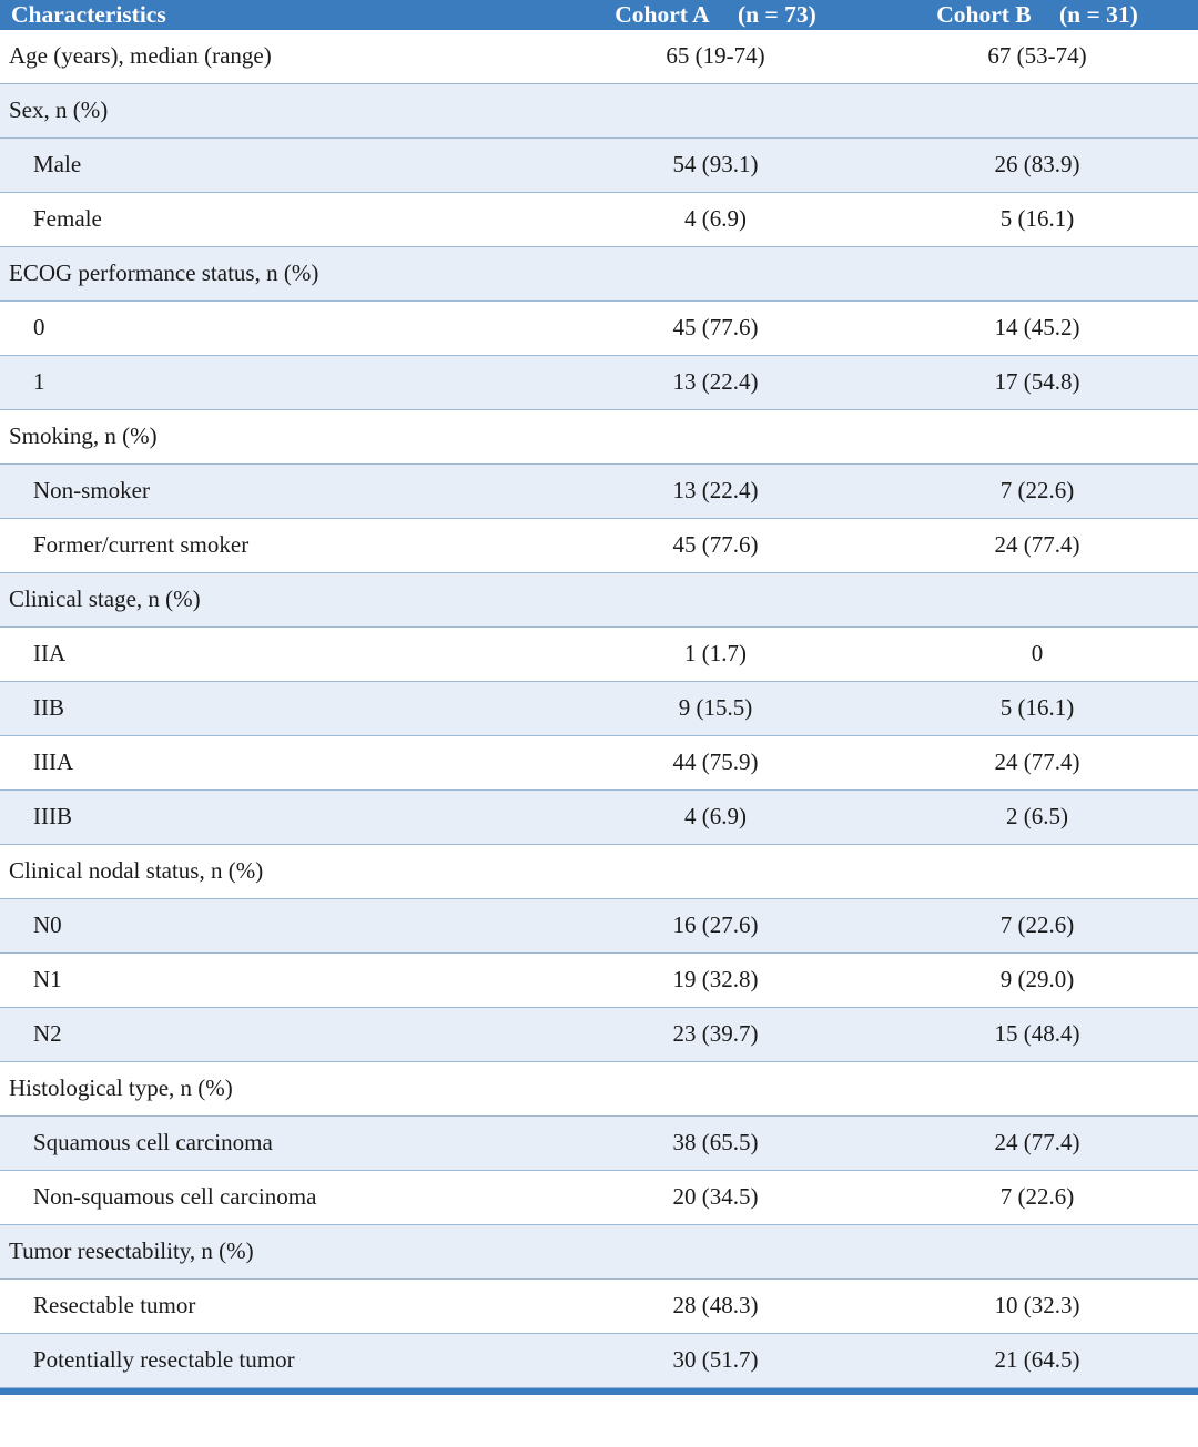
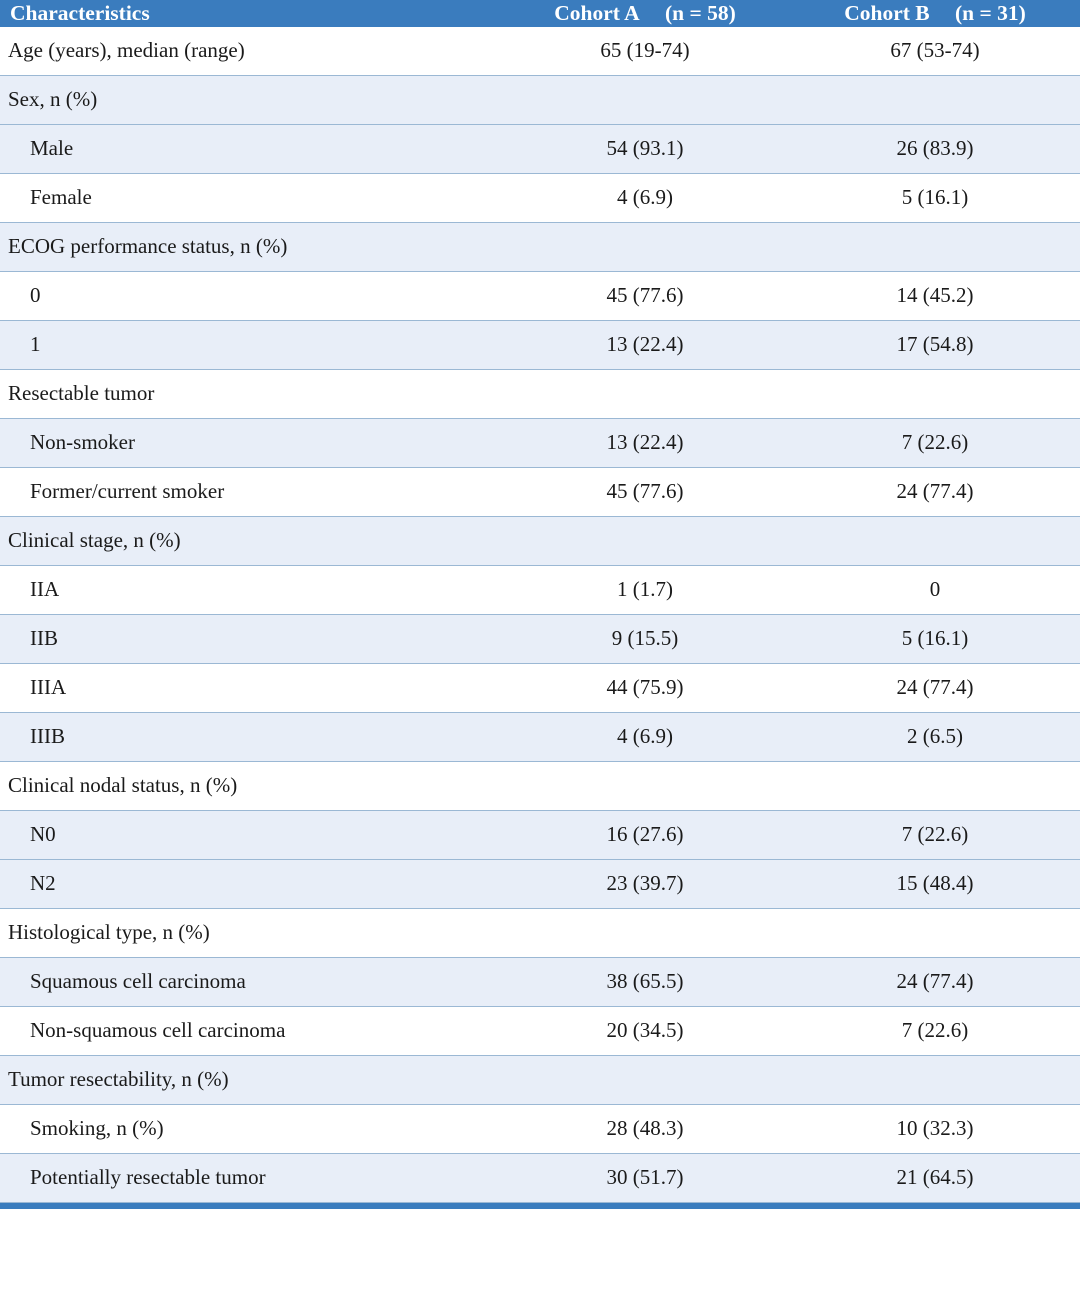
- Characteristics	Cohort A (n = 73)	Cohort B (n = 31)
+ Characteristics	Cohort A (n = 58)	Cohort B (n = 31)
  Age (years), median (range)	65 (19-74)	67 (53-74)
  Sex, n (%)
  Male	54 (93.1)	26 (83.9)
  Female	4 (6.9)	5 (16.1)
  ECOG performance status, n (%)
  0	45 (77.6)	14 (45.2)
  1	13 (22.4)	17 (54.8)
- Smoking, n (%)
+ Resectable tumor
  Non-smoker	13 (22.4)	7 (22.6)
  Former/current smoker	45 (77.6)	24 (77.4)
  Clinical stage, n (%)
  IIA	1 (1.7)	0
  IIB	9 (15.5)	5 (16.1)
  IIIA	44 (75.9)	24 (77.4)
  IIIB	4 (6.9)	2 (6.5)
  Clinical nodal status, n (%)
  N0	16 (27.6)	7 (22.6)
- N1	19 (32.8)	9 (29.0)
  N2	23 (39.7)	15 (48.4)
  Histological type, n (%)
  Squamous cell carcinoma	38 (65.5)	24 (77.4)
  Non-squamous cell carcinoma	20 (34.5)	7 (22.6)
  Tumor resectability, n (%)
- Resectable tumor	28 (48.3)	10 (32.3)
+ Smoking, n (%)	28 (48.3)	10 (32.3)
  Potentially resectable tumor	30 (51.7)	21 (64.5)
